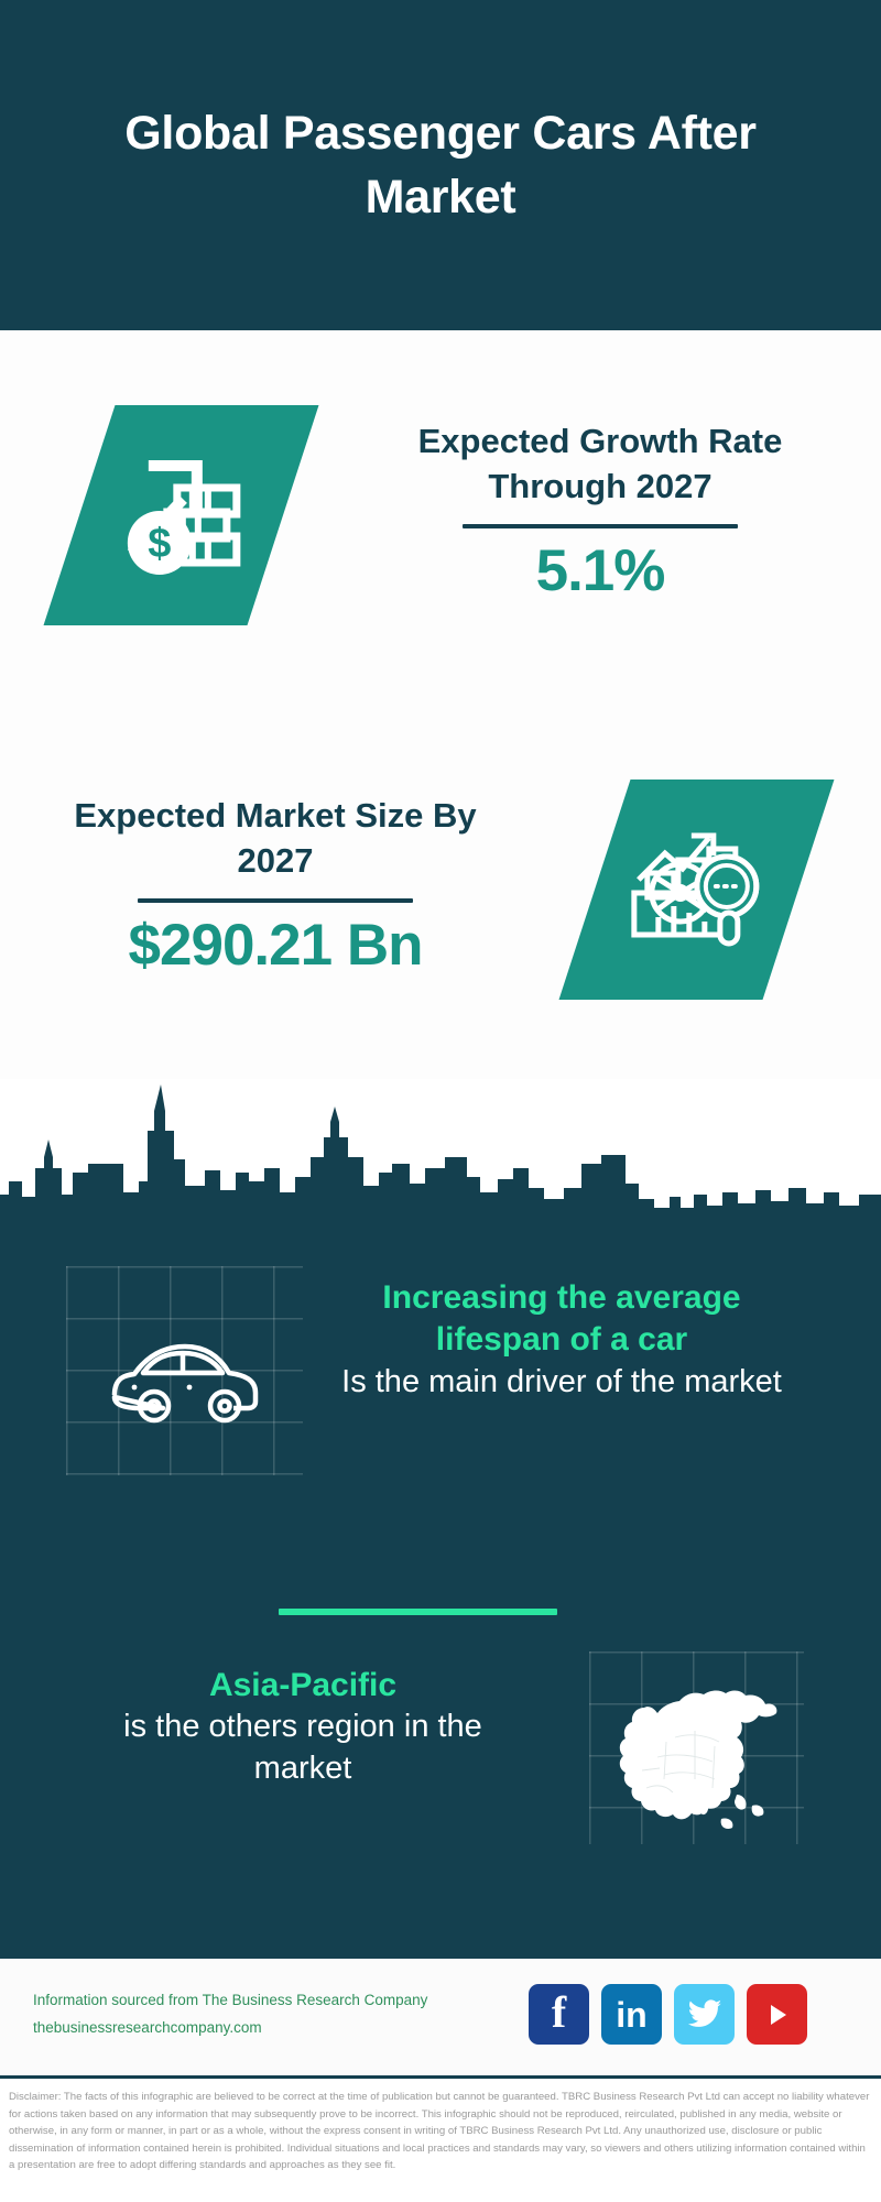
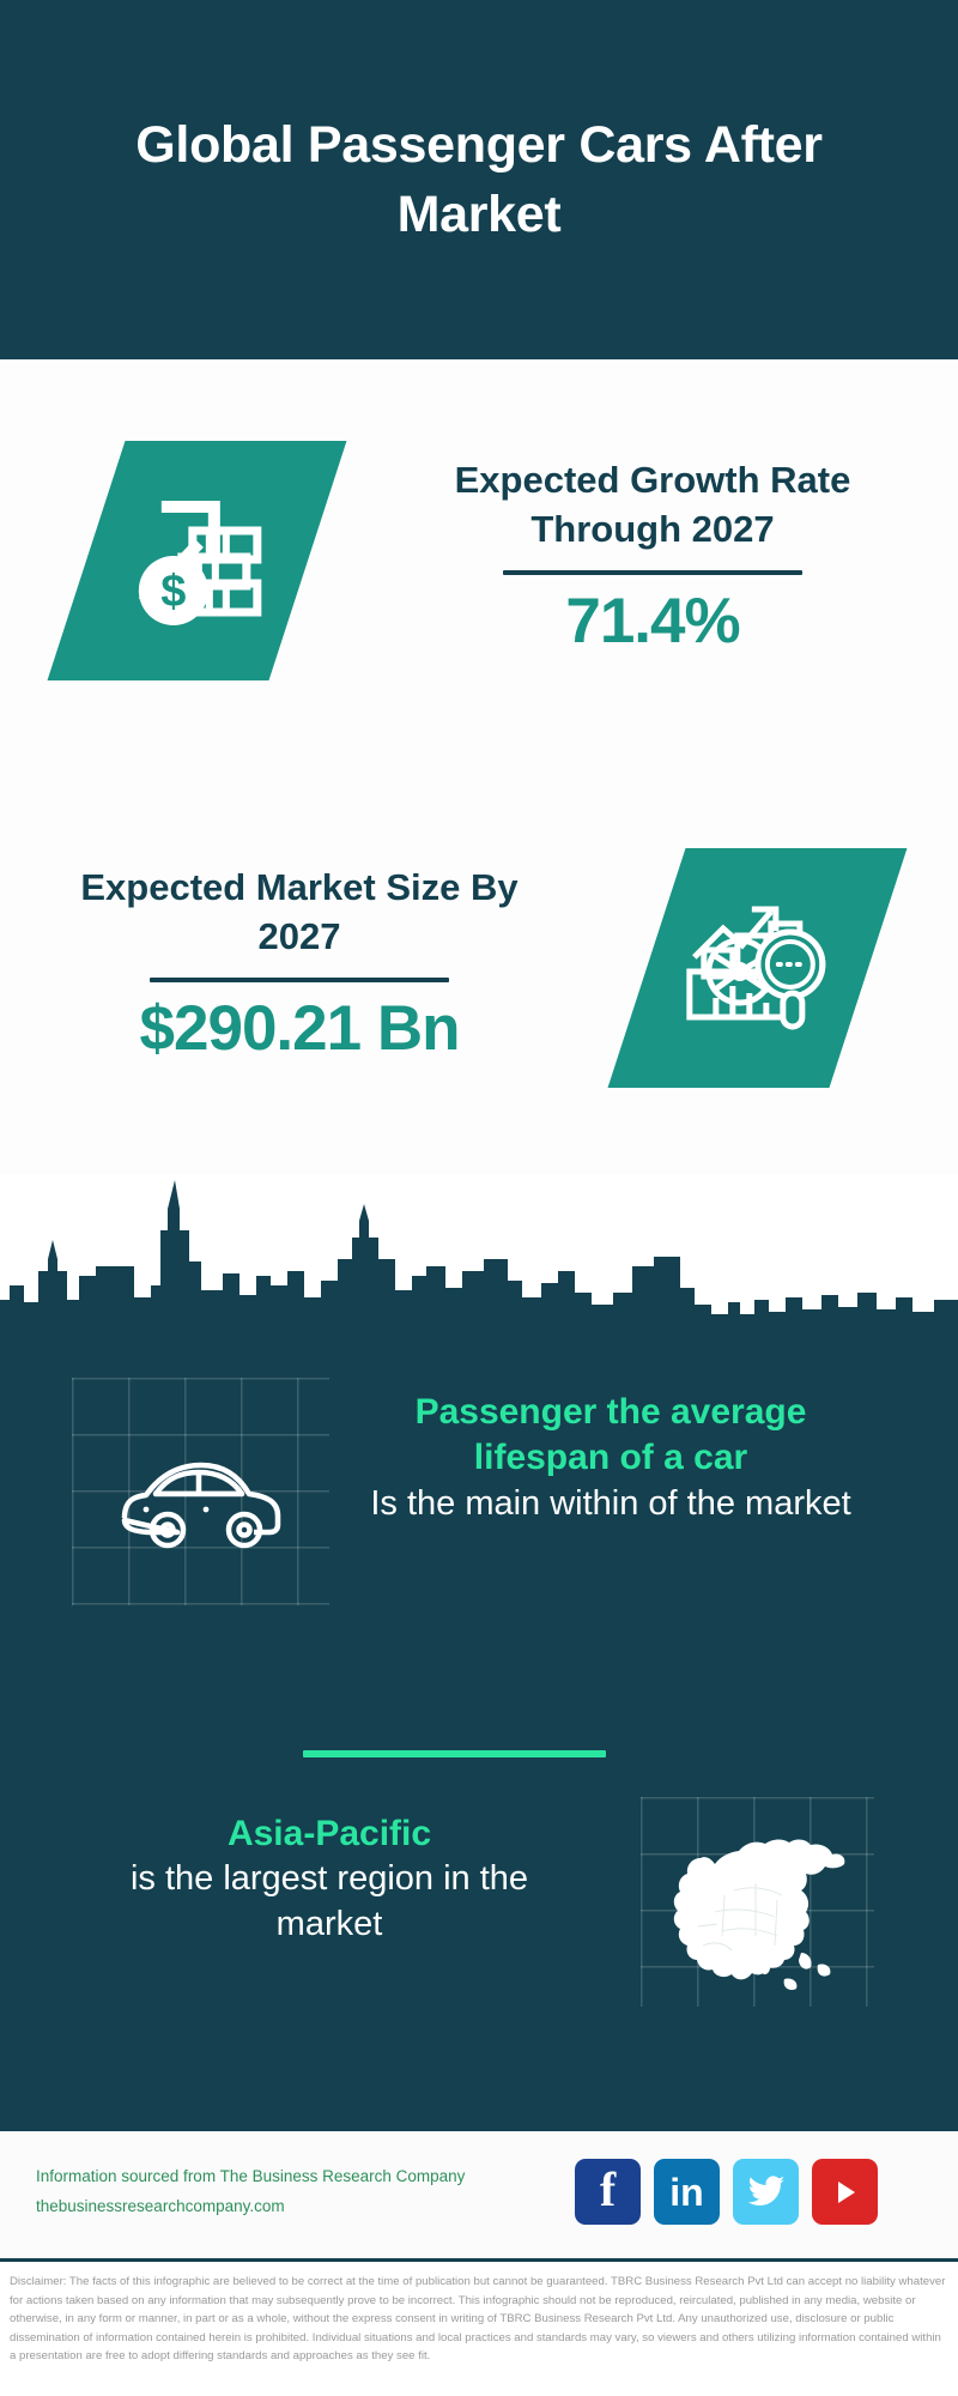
  Global Passenger Cars After Market
  Expected Growth Rate Through 2027
- 5.1%
+ 71.4%
  Expected Market Size By 2027
  $290.21 Bn
- Increasing the average lifespan of a car
+ Passenger the average lifespan of a car
- Is the main driver of the market
+ Is the main within of the market
  Asia-Pacific
- is the others region in the market
+ is the largest region in the market
  Information sourced from The Business Research Company
  thebusinessresearchcompany.com
  f
  in
  Disclaimer: The facts of this infographic are believed to be correct at the time of publication but cannot be guaranteed. TBRC Business Research Pvt Ltd can accept no liability whatever for actions taken based on any information that may subsequently prove to be incorrect. This infographic should not be reproduced, reircu­lated, published in any media, website or otherwise, in any form or manner, in part or as a whole, without the express consent in writing of TBRC Business Research Pvt Ltd. Any unauthorized use, disclosure or public dissemination of information contained herein is prohibited. Individual situations and local practices and standards may vary, so viewers and others utilizing information contained within a presentation are free to adopt differing standards and approaches as they see fit.
